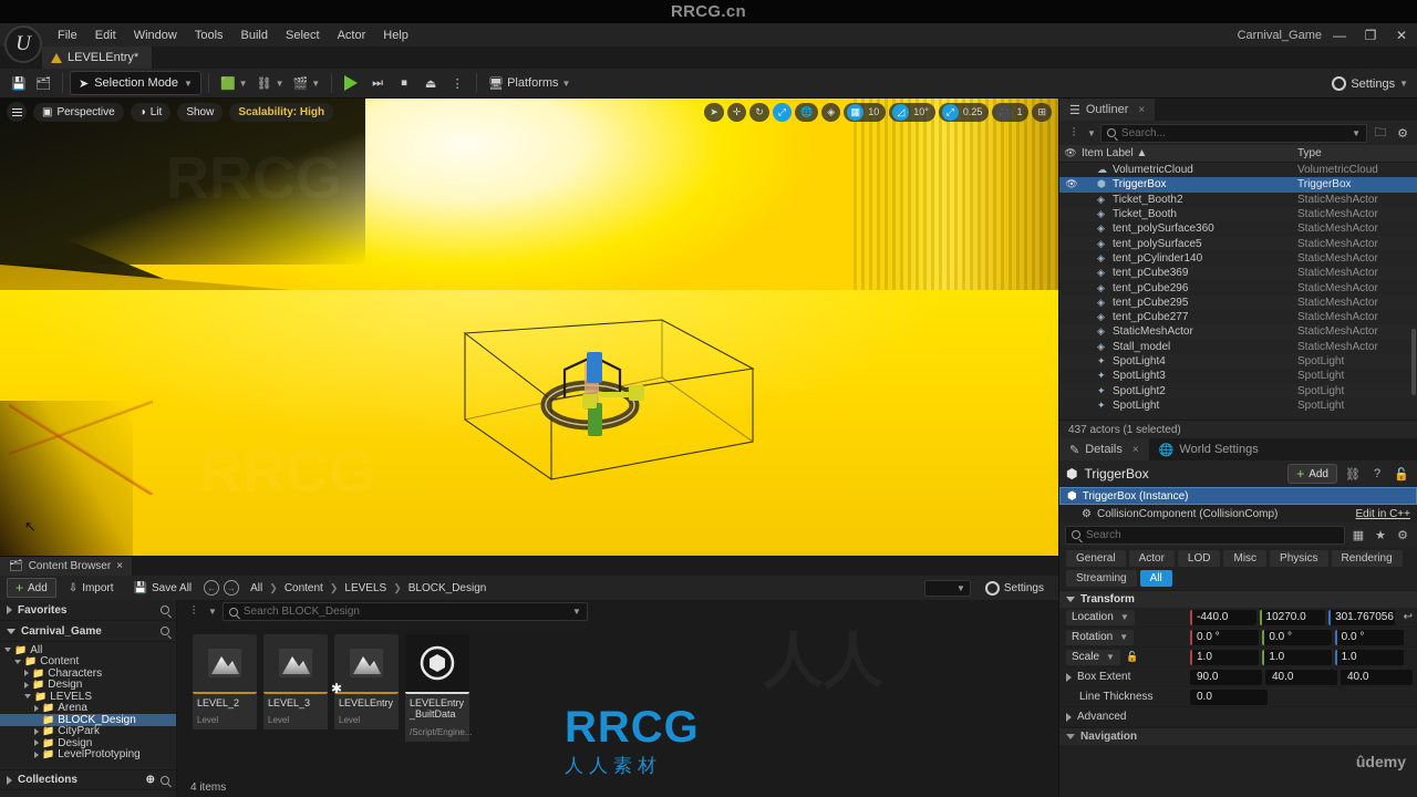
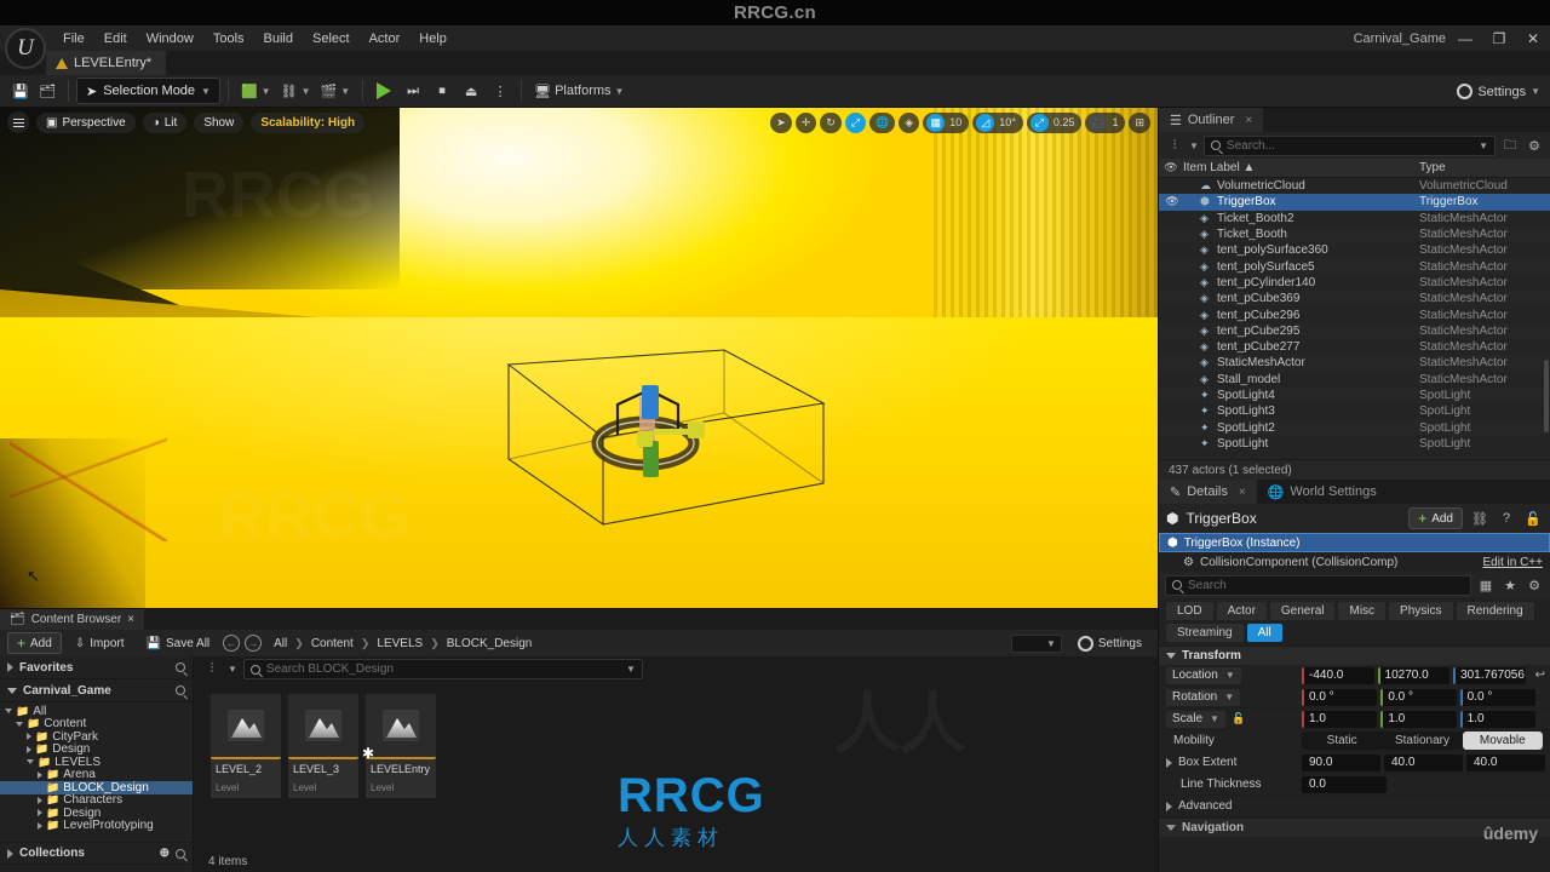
  RRCG.cn
  File
  Edit
  Window
  Tools
  Build
  Select
  Actor
  Help
  Carnival_Game
  —
  ❐
  ✕
  U
  LEVELEntry*
  💾
  🗂
  ➤
  Selection Mode
  ▼
  🟩
  ▼
  ⛓
  ▼
  🎬
  ▼
  ⏭
  ⏹
  ⏏
  ⋮
  🖥
  Platforms
  ▼
  Settings
  ▼
  ▣
  Perspective
  ◑
  Lit
  Show
  Scalability: High
  ➤
  ✛
  ↻
  ⤢
  🌐
  ◈
  ▦
  10
  ◿
  10°
  ⤢
  0.25
  🎥
  1
  ⊞
  ↖
  ☰
  Outliner
  ×
  ⫶
  ▼
  Search...
  ▼
  🗀
  ⚙
  👁
  Item Label ▲
  Type
  ☁
  VolumetricCloud
  VolumetricCloud
  👁
  ⬢
  TriggerBox
  TriggerBox
  ◈
  Ticket_Booth2
  StaticMeshActor
  ◈
  Ticket_Booth
  StaticMeshActor
  ◈
  tent_polySurface360
  StaticMeshActor
  ◈
  tent_polySurface5
  StaticMeshActor
  ◈
  tent_pCylinder140
  StaticMeshActor
  ◈
  tent_pCube369
  StaticMeshActor
  ◈
  tent_pCube296
  StaticMeshActor
  ◈
  tent_pCube295
  StaticMeshActor
  ◈
  tent_pCube277
  StaticMeshActor
  ◈
  StaticMeshActor
  StaticMeshActor
  ◈
  Stall_model
  StaticMeshActor
  ✦
  SpotLight4
  SpotLight
  ✦
  SpotLight3
  SpotLight
  ✦
  SpotLight2
  SpotLight
  ✦
  SpotLight
  SpotLight
  437 actors (1 selected)
  ✎
  Details
  ×
  🌐
  World Settings
  ⬢
  TriggerBox
  +
  Add
  ⛓
  ?
  🔓
  ⬢
  TriggerBox (Instance)
  ⚙
  CollisionComponent (CollisionComp)
  Edit in C++
  Search
  ▦
  ★
  ⚙
- General
+ LOD
  Actor
- LOD
+ General
  Misc
  Physics
  Rendering
  Streaming
  All
  Transform
  Location
  ▼
  -440.0
  10270.0
  301.767056
  ↩
  Rotation
  ▼
  0.0 °
  0.0 °
  0.0 °
  Scale
  ▼
  🔓
  1.0
  1.0
  1.0
+ Mobility
+ Static
+ Stationary
+ Movable
  Box Extent
  90.0
  40.0
  40.0
  Line Thickness
  0.0
  Advanced
  Navigation
  🗂
  Content Browser
  ×
  +
  Add
  ⇩
  Import
  💾
  Save All
  ←
  →
  All
  ❯
  Content
  ❯
  LEVELS
  ❯
  BLOCK_Design
  ▼
  Settings
  Favorites
  Carnival_Game
  📁
  All
  📁
  Content
  📁
- Characters
+ CityPark
  📁
  Design
  📁
  LEVELS
  📁
  Arena
  📁
  BLOCK_Design
  📁
- CityPark
+ Characters
  📁
  Design
  📁
  LevelPrototyping
  Collections
  ⊕
  ⫶
  ▼
  Search BLOCK_Design
  ▼
  LEVEL_2
  Level
  LEVEL_3
  Level
  ✱
  LEVELEntry
  Level
- LEVELEntry_BuiltData
- /Script/Engine...
  4 items
  RRCG
  RRCG
  人人素材
  ûdemy
